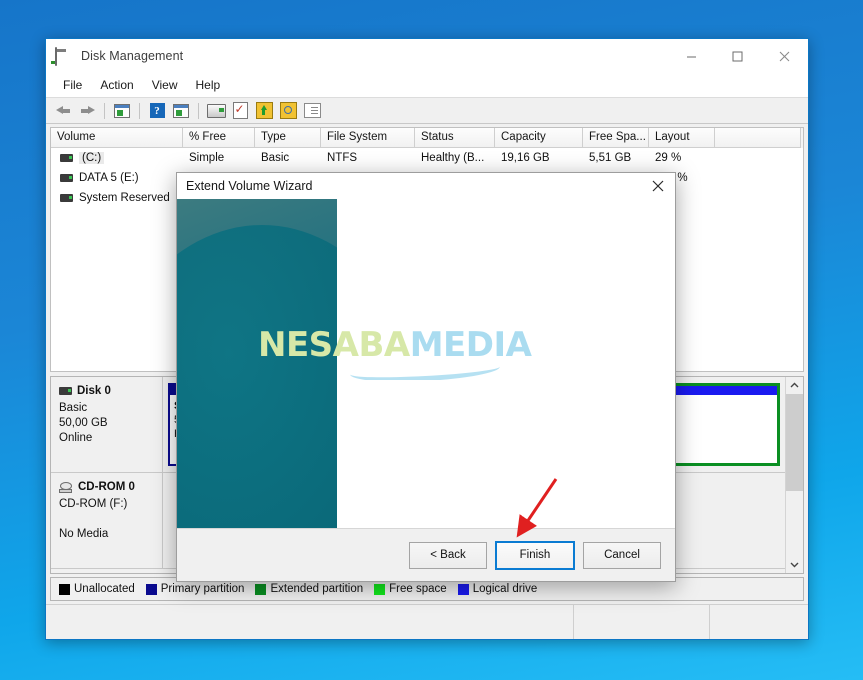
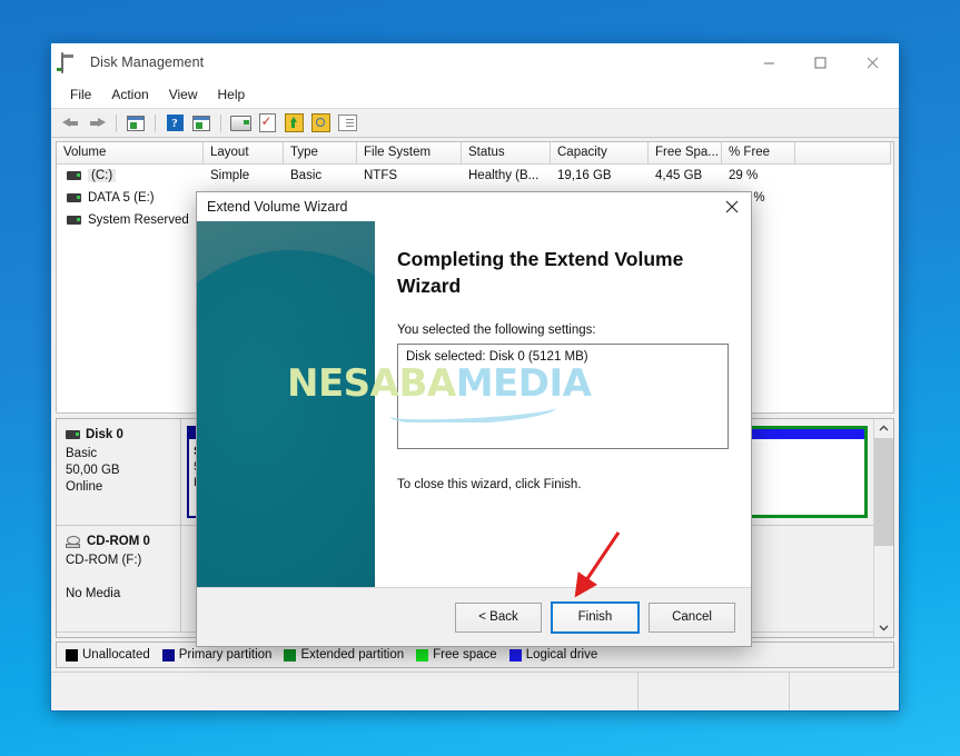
  Disk Management
  File
  Action
  View
  Help
  ?
  Volume
- % Free
+ Layout
  Type
  File System
  Status
  Capacity
  Free Spa...
- Layout
+ % Free
  (C:)
  Simple
  Basic
  NTFS
  Healthy (B...
  19,16 GB
- 5,51 GB
+ 4,45 GB
  29 %
  DATA 5 (E:)
  System Reserved
  Disk 0
  Basic
  50,00 GB
  Online
  CD-ROM 0
  CD-ROM (F:)
  No Media
  Unallocated
  Primary partition
  Extended partition
  Free space
  Logical drive
  Extend Volume Wizard
+ Completing the Extend Volume Wizard
+ You selected the following settings:
+ Disk selected: Disk 0 (5121 MB)
+ To close this wizard, click Finish.
  < Back
  Finish
  Cancel
  NESABAMEDIA
